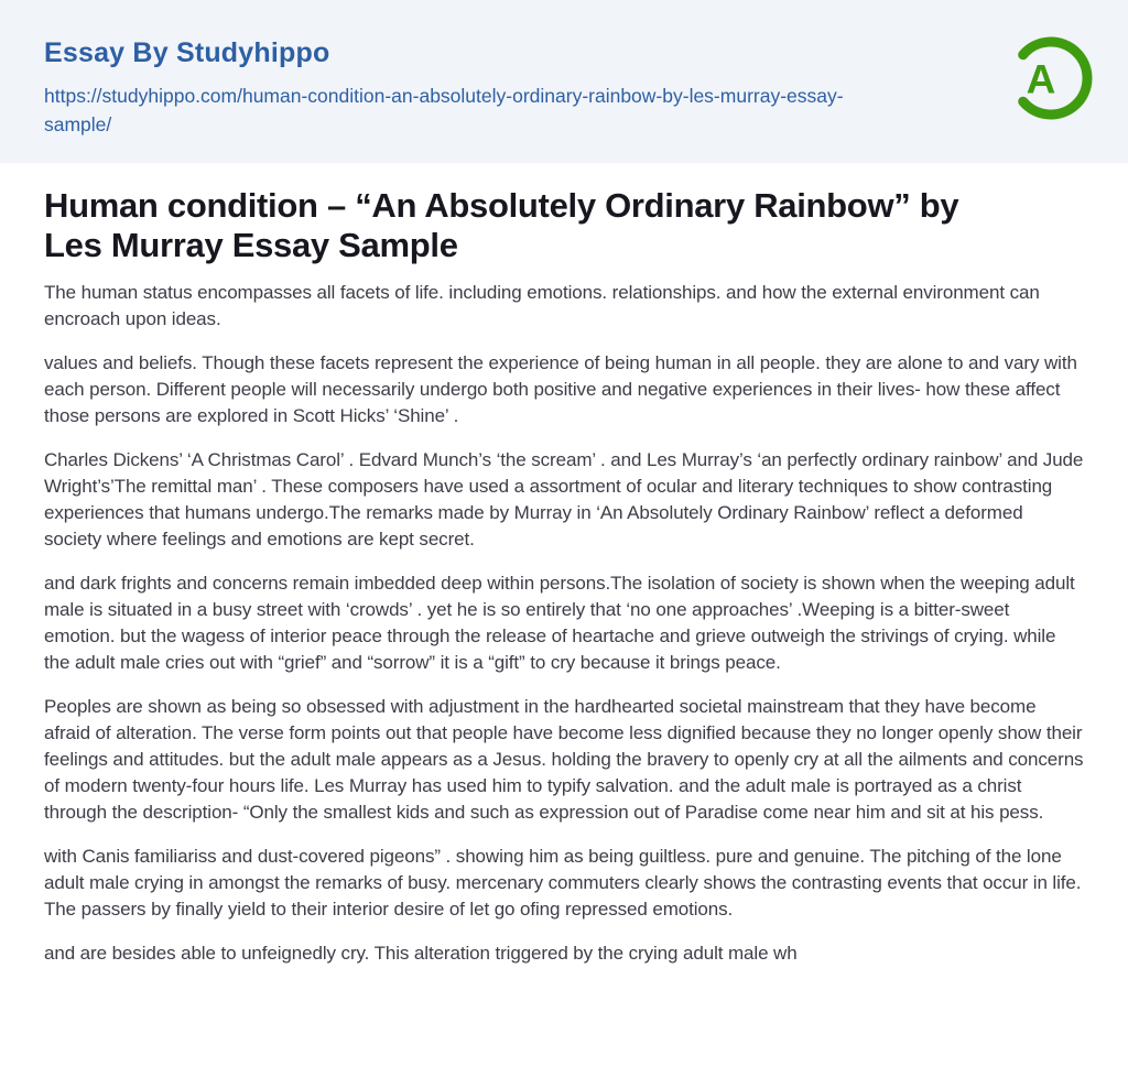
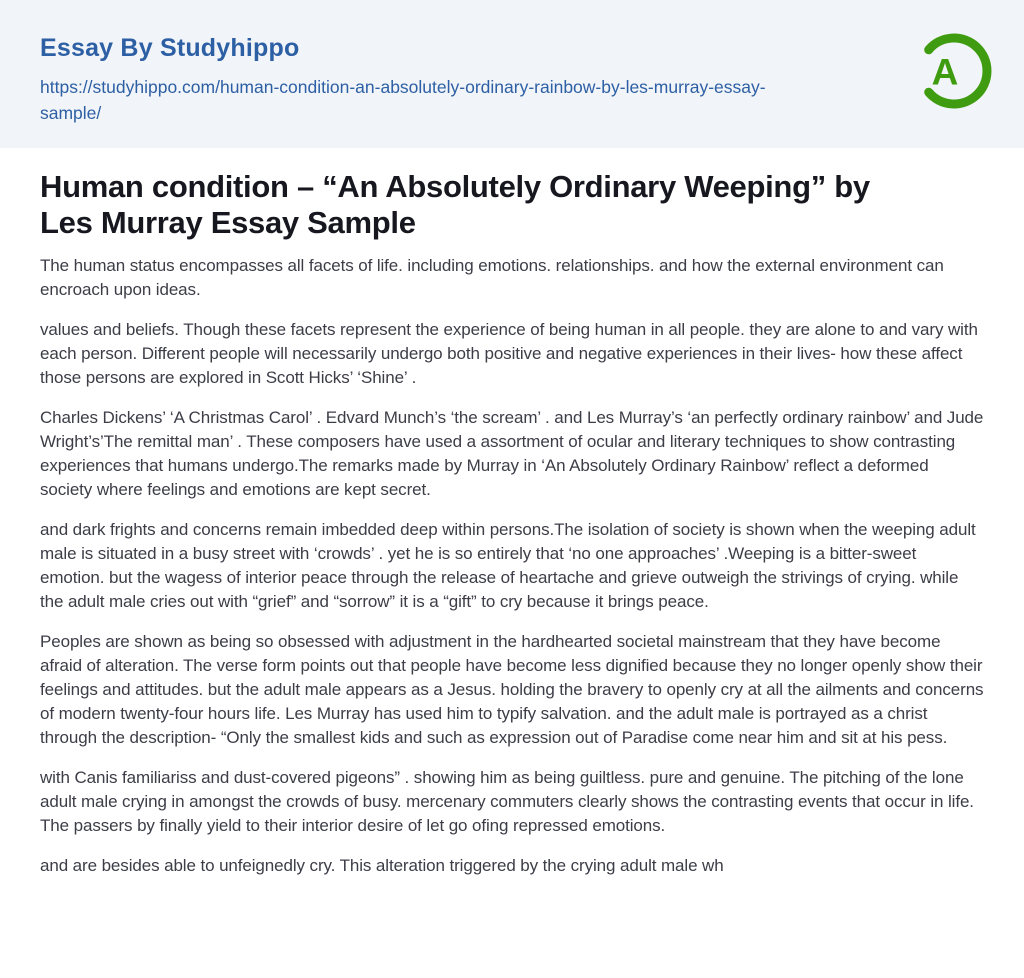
  Essay By Studyhippo
  https://studyhippo.com/human-condition-an-absolutely-ordinary-rainbow-by-les-murray-essay-sample/
  A
- Human condition – “An Absolutely Ordinary Rainbow” by Les Murray Essay Sample
+ Human condition – “An Absolutely Ordinary Weeping” by Les Murray Essay Sample
  The human status encompasses all facets of life. including emotions. relationships. and how the external environment can encroach upon ideas.
  values and beliefs. Though these facets represent the experience of being human in all people. they are alone to and vary with each person. Different people will necessarily undergo both positive and negative experiences in their lives- how these affect those persons are explored in Scott Hicks’ ‘Shine’ .
  Charles Dickens’ ‘A Christmas Carol’ . Edvard Munch’s ‘the scream’ . and Les Murray’s ‘an perfectly ordinary rainbow’ and Jude Wright’s’The remittal man’ . These composers have used a assortment of ocular and literary techniques to show contrasting experiences that humans undergo.The remarks made by Murray in ‘An Absolutely Ordinary Rainbow’ reflect a deformed society where feelings and emotions are kept secret.
  and dark frights and concerns remain imbedded deep within persons.The isolation of society is shown when the weeping adult male is situated in a busy street with ‘crowds’ . yet he is so entirely that ‘no one approaches’ .Weeping is a bitter-sweet emotion. but the wagess of interior peace through the release of heartache and grieve outweigh the strivings of crying. while the adult male cries out with “grief” and “sorrow” it is a “gift” to cry because it brings peace.
  Peoples are shown as being so obsessed with adjustment in the hardhearted societal mainstream that they have become afraid of alteration. The verse form points out that people have become less dignified because they no longer openly show their feelings and attitudes. but the adult male appears as a Jesus. holding the bravery to openly cry at all the ailments and concerns of modern twenty-four hours life. Les Murray has used him to typify salvation. and the adult male is portrayed as a christ through the description- “Only the smallest kids and such as expression out of Paradise come near him and sit at his pess.
- with Canis familiariss and dust-covered pigeons” . showing him as being guiltless. pure and genuine. The pitching of the lone adult male crying in amongst the remarks of busy. mercenary commuters clearly shows the contrasting events that occur in life. The passers by finally yield to their interior desire of let go ofing repressed emotions.
+ with Canis familiariss and dust-covered pigeons” . showing him as being guiltless. pure and genuine. The pitching of the lone adult male crying in amongst the crowds of busy. mercenary commuters clearly shows the contrasting events that occur in life. The passers by finally yield to their interior desire of let go ofing repressed emotions.
  and are besides able to unfeignedly cry. This alteration triggered by the crying adult male wh
